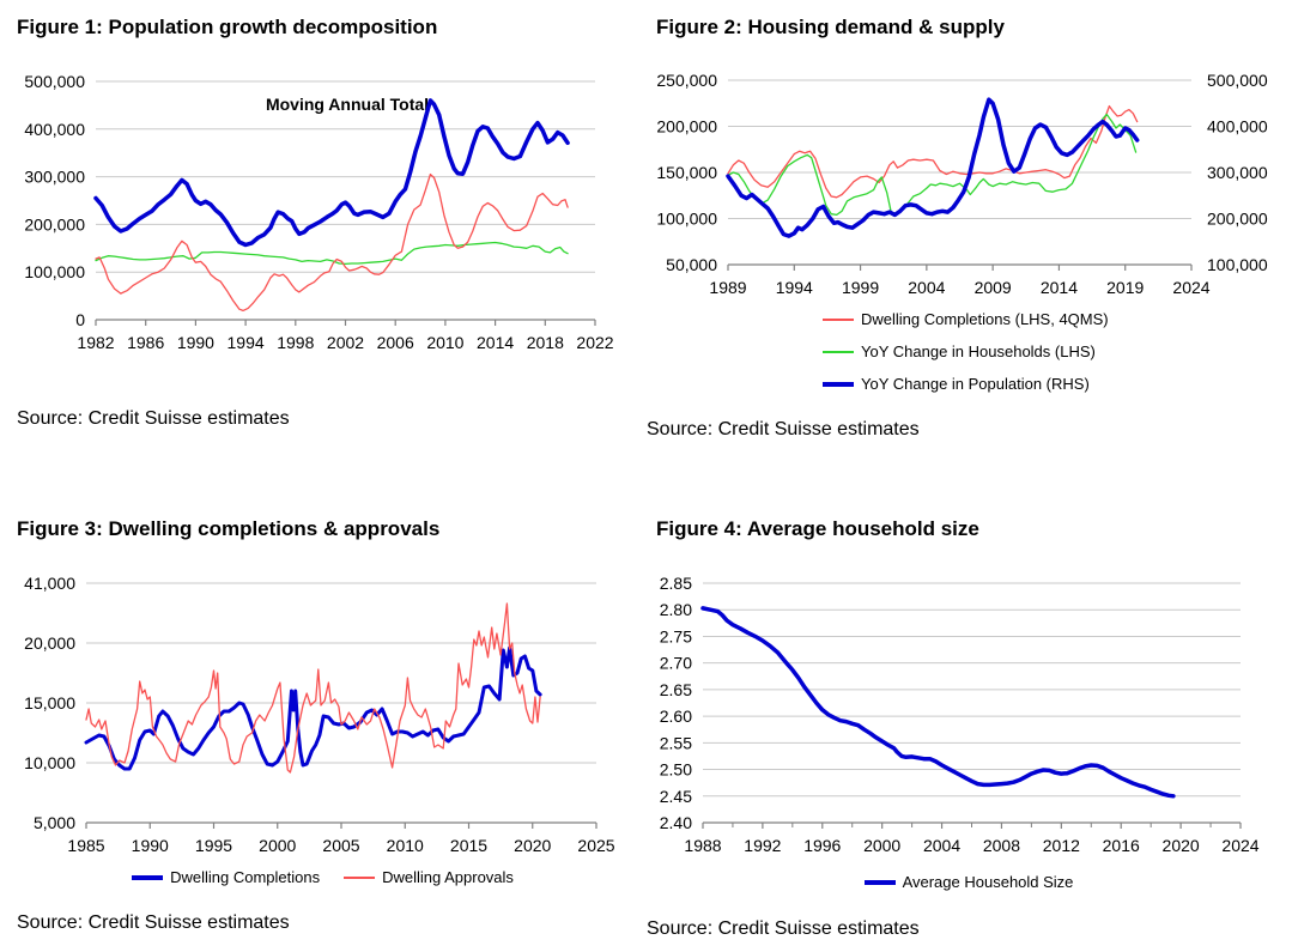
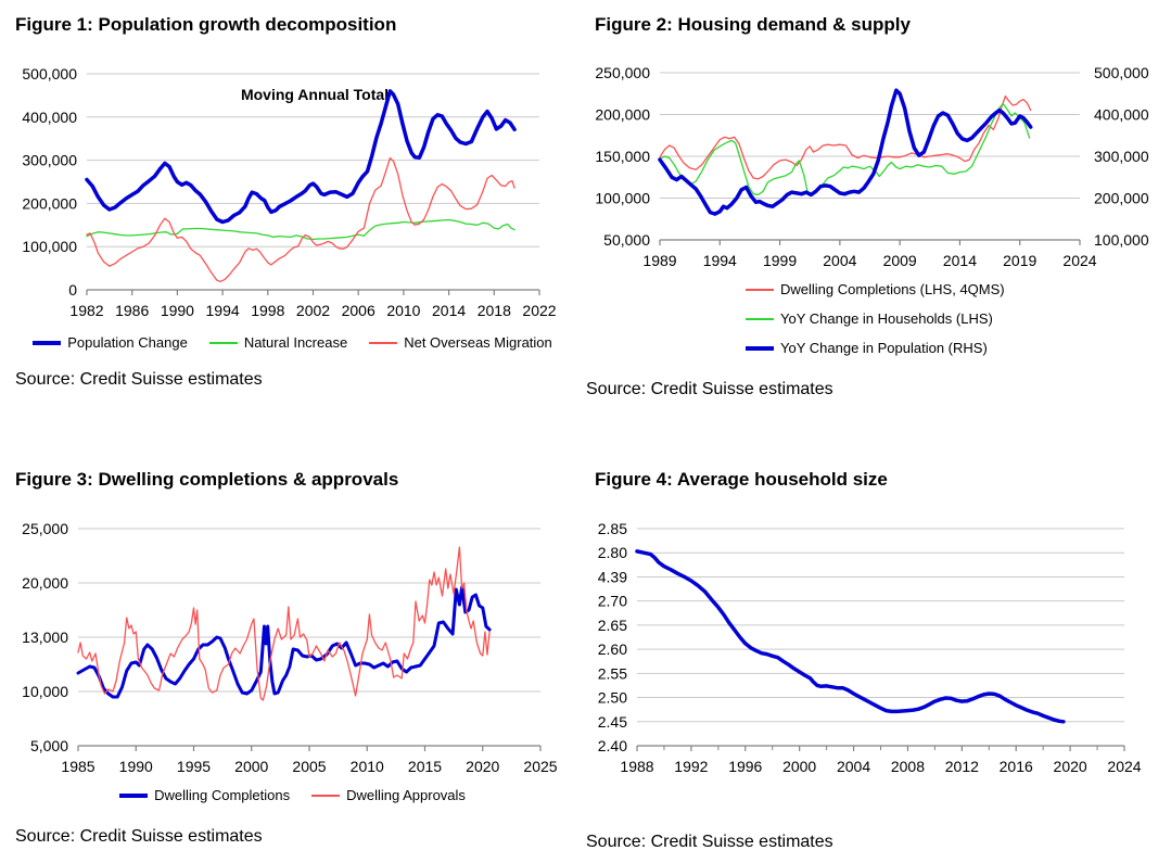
  1982
  1986
  1990
  1994
  1998
  2002
  2006
  2010
  2014
  2018
  2022
  0
  100,000
  200,000
  300,000
  400,000
  500,000
  Moving Annual Total
  1989
  1994
  1999
  2004
  2009
  2014
  2019
  2024
  50,000
  100,000
  150,000
  200,000
  250,000
  100,000
  200,000
  300,000
  400,000
  500,000
  1985
  1990
  1995
  2000
  2005
  2010
  2015
  2020
  2025
  5,000
  10,000
- 15,000
+ 13,000
  20,000
- 41,000
+ 25,000
  1988
  1992
  1996
  2000
  2004
  2008
  2012
  2016
  2020
  2024
  2.40
  2.45
  2.50
  2.55
  2.60
  2.65
  2.70
- 2.75
+ 4.39
  2.80
  2.85
  Figure 1: Population growth decomposition
  Figure 2: Housing demand & supply
  Figure 3: Dwelling completions & approvals
  Figure 4: Average household size
+ Population Change
+ Natural Increase
+ Net Overseas Migration
  Dwelling Completions (LHS, 4QMS)
  YoY Change in Households (LHS)
  YoY Change in Population (RHS)
  Dwelling Completions
  Dwelling Approvals
- Average Household Size
  Source: Credit Suisse estimates
  Source: Credit Suisse estimates
  Source: Credit Suisse estimates
  Source: Credit Suisse estimates
